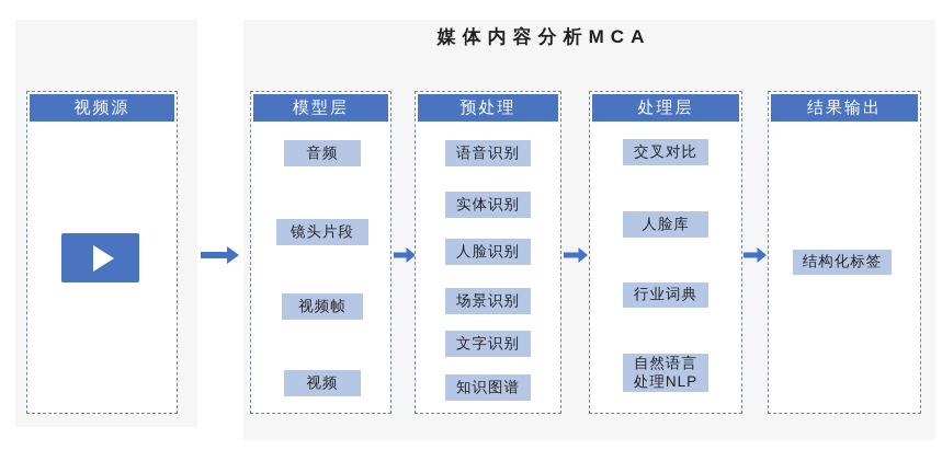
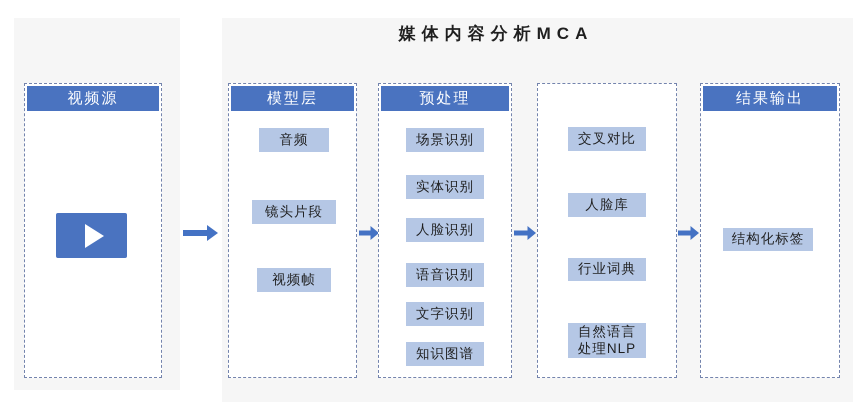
  媒体内容分析MCA
  视频源
  模型层
  音频
  镜头片段
  视频帧
- 视频
  预处理
- 语音识别
+ 场景识别
  实体识别
  人脸识别
- 场景识别
+ 语音识别
  文字识别
  知识图谱
- 处理层
  交叉对比
  人脸库
  行业词典
  自然语言
  处理NLP
  结果输出
  结构化标签
